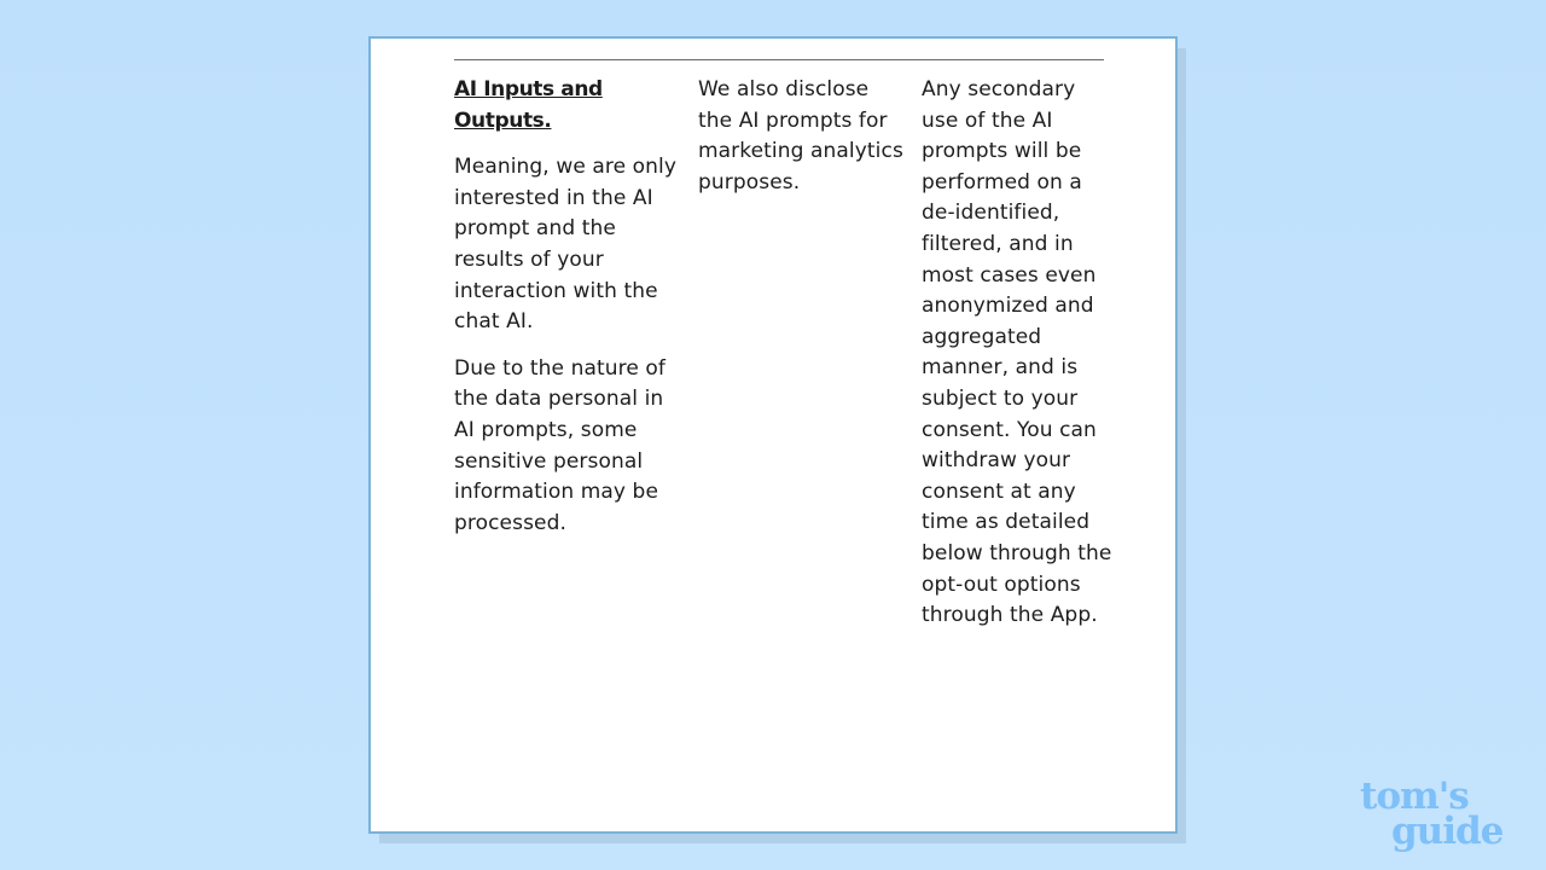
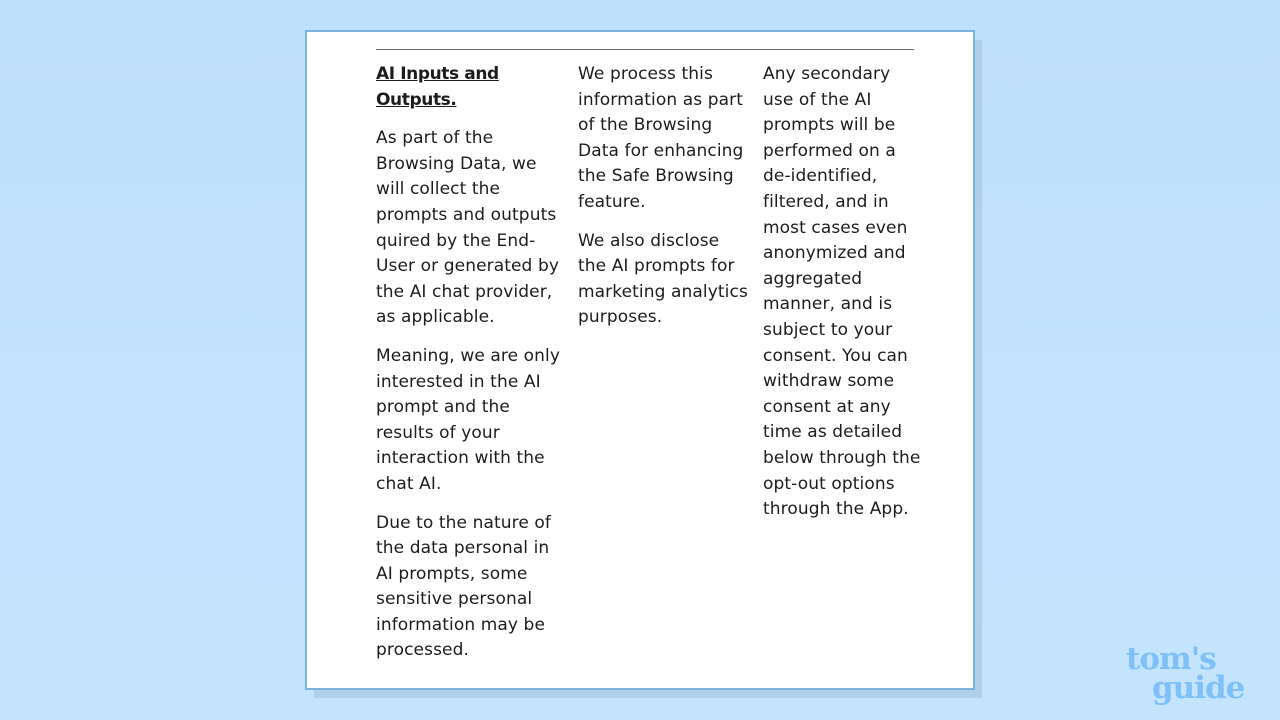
  AI Inputs and Outputs.
+ As part of the Browsing Data, we will collect the prompts and outputs quired by the End-User or generated by the AI chat provider, as applicable.
  Meaning, we are only interested in the AI prompt and the results of your interaction with the chat AI.
  Due to the nature of the data personal in AI prompts, some sensitive personal information may be processed.
+ We process this information as part of the Browsing Data for enhancing the Safe Browsing feature.
  We also disclose the AI prompts for marketing analytics purposes.
- Any secondary use of the AI prompts will be performed on a de-identified, filtered, and in most cases even anonymized and aggregated manner, and is subject to your consent. You can withdraw your consent at any time as detailed below through the opt-out options through the App.
+ Any secondary use of the AI prompts will be performed on a de-identified, filtered, and in most cases even anonymized and aggregated manner, and is subject to your consent. You can withdraw some consent at any time as detailed below through the opt-out options through the App.
  tom's
  guide
